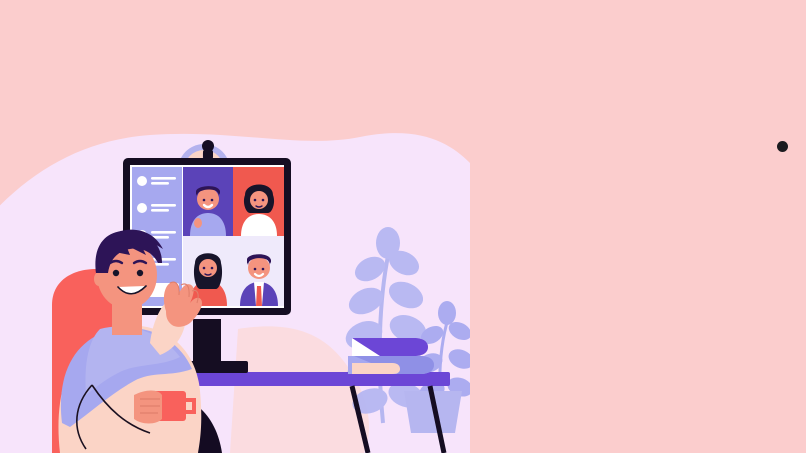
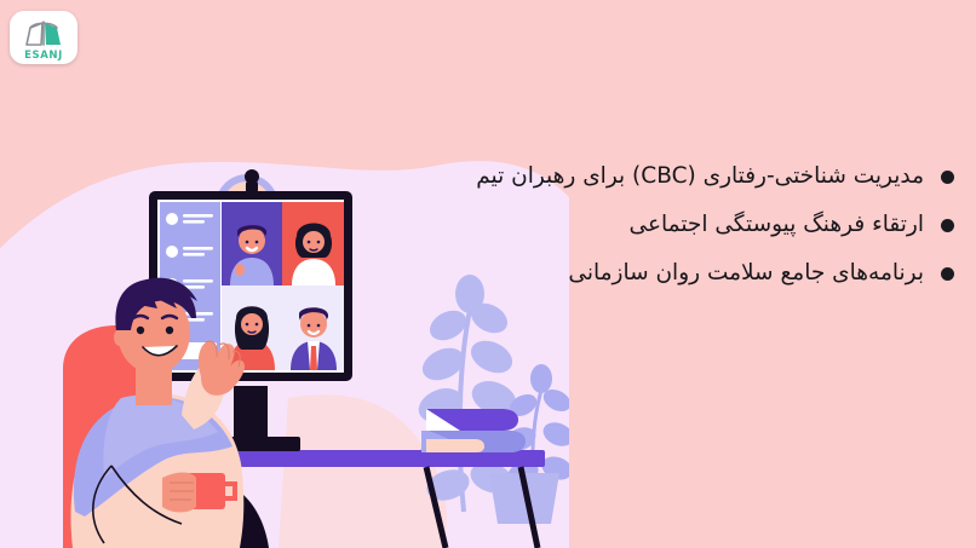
+ ESANJ
+ مدیریت شناختی-رفتاری (CBC) برای رهبران تیم
+ ارتقاء فرهنگ پیوستگی اجتماعی
+ برنامه‌های جامع سلامت روان سازمانی
